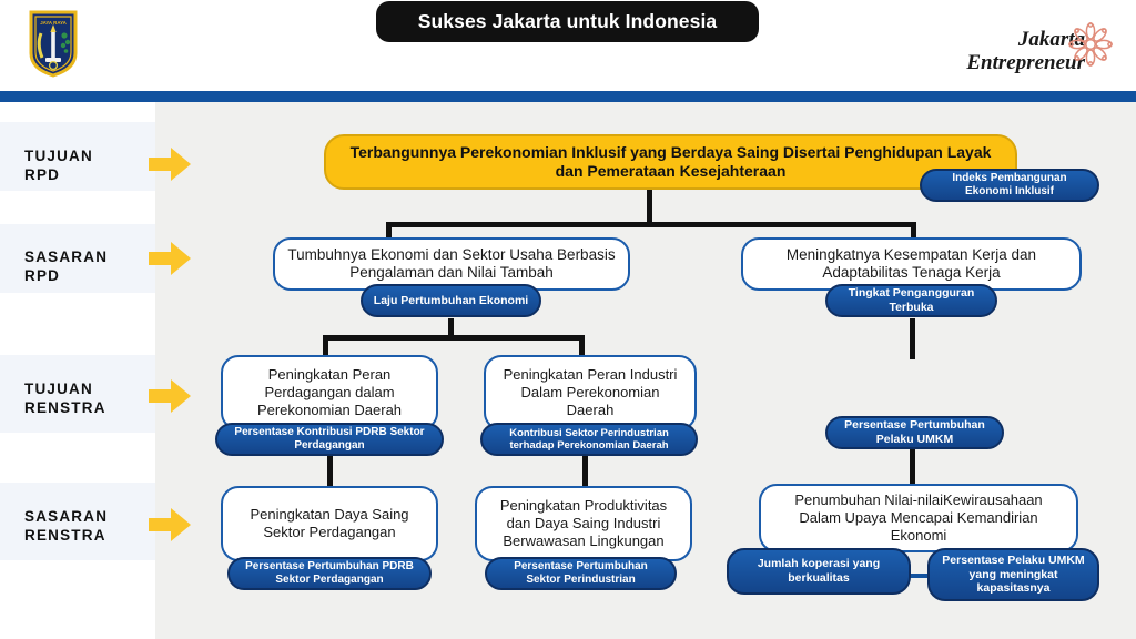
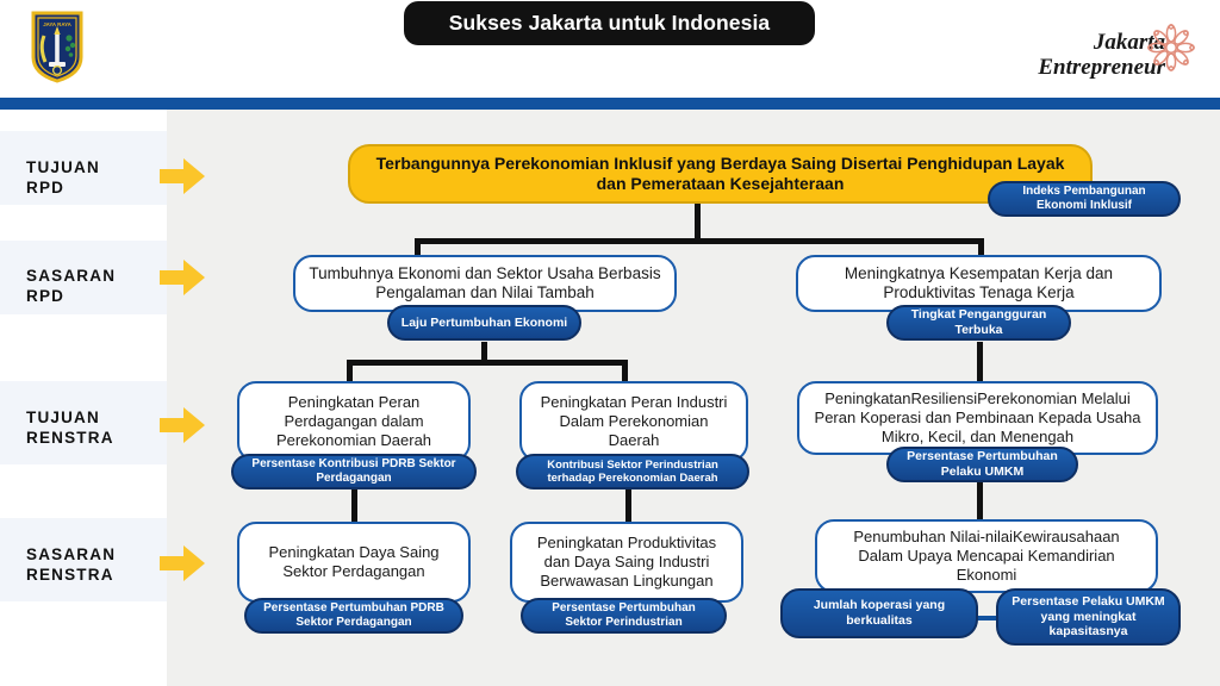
  Sukses Jakarta untuk Indonesia
  Jakart
  Entrepreneur
  TUJUAN
  RPD
  SASARAN
  RPD
  TUJUAN
  RENSTRA
  SASARAN
  RENSTRA
  Terbangunnya Perekonomian Inklusif yang Berdaya Saing Disertai Penghidupan Layak dan Pemerataan Kesejahteraan
  Indeks Pembangunan Ekonomi Inklusif
  Tumbuhnya Ekonomi dan Sektor Usaha Berbasis Pengalaman dan Nilai Tambah
  Laju Pertumbuhan Ekonomi
- Meningkatnya Kesempatan Kerja dan Adaptabilitas Tenaga Kerja
+ Meningkatnya Kesempatan Kerja dan Produktivitas Tenaga Kerja
  Tingkat Pengangguran Terbuka
  Peningkatan Peran Perdagangan dalam Perekonomian Daerah
  Persentase Kontribusi PDRB Sektor Perdagangan
  Peningkatan Peran Industri Dalam Perekonomian Daerah
  Kontribusi Sektor Perindustrian terhadap Perekonomian Daerah
+ PeningkatanResiliensiPerekonomian Melalui Peran Koperasi dan Pembinaan Kepada Usaha Mikro, Kecil, dan Menengah
  Persentase Pertumbuhan Pelaku UMKM
  Peningkatan Daya Saing Sektor Perdagangan
  Persentase Pertumbuhan PDRB Sektor Perdagangan
  Peningkatan Produktivitas dan Daya Saing Industri Berwawasan Lingkungan
  Persentase Pertumbuhan Sektor Perindustrian
  Penumbuhan Nilai-nilaiKewirausahaan Dalam Upaya Mencapai Kemandirian Ekonomi
  Jumlah koperasi yang berkualitas
  Persentase Pelaku UMKM yang meningkat kapasitasnya
